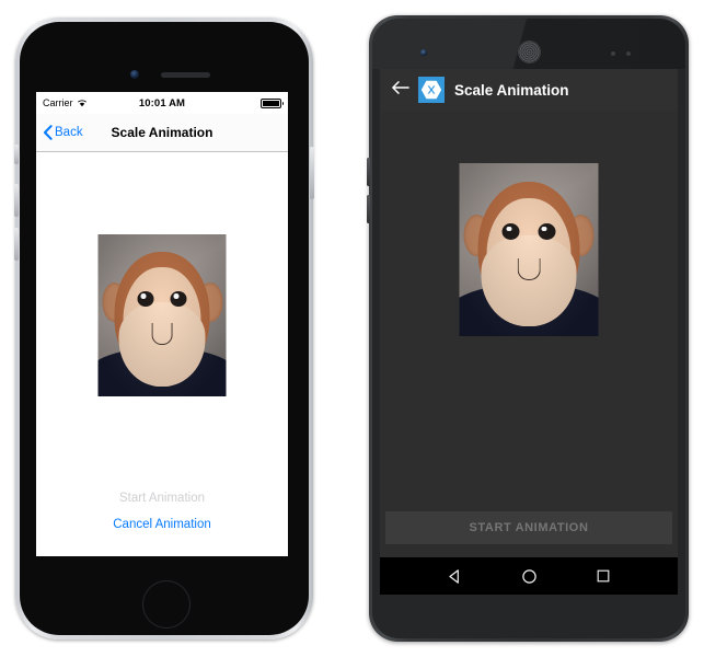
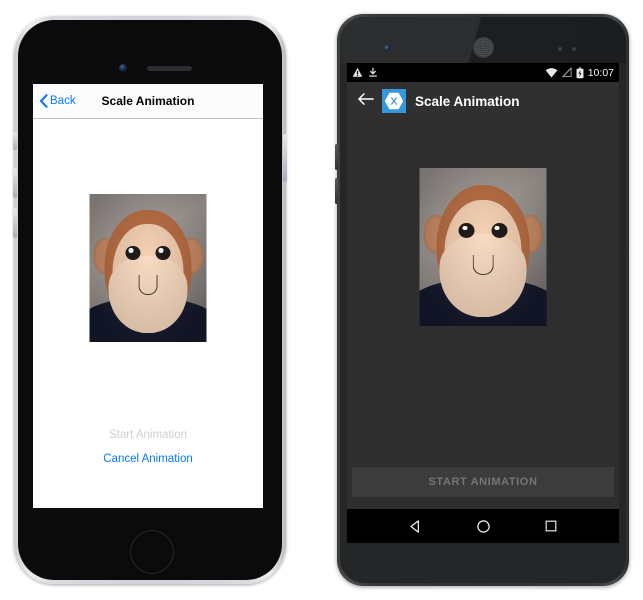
- Carrier
- 10:01 AM
  Back
  Scale Animation
  Start Animation
  Cancel Animation
+ 10:07
  Scale Animation
  START ANIMATION
